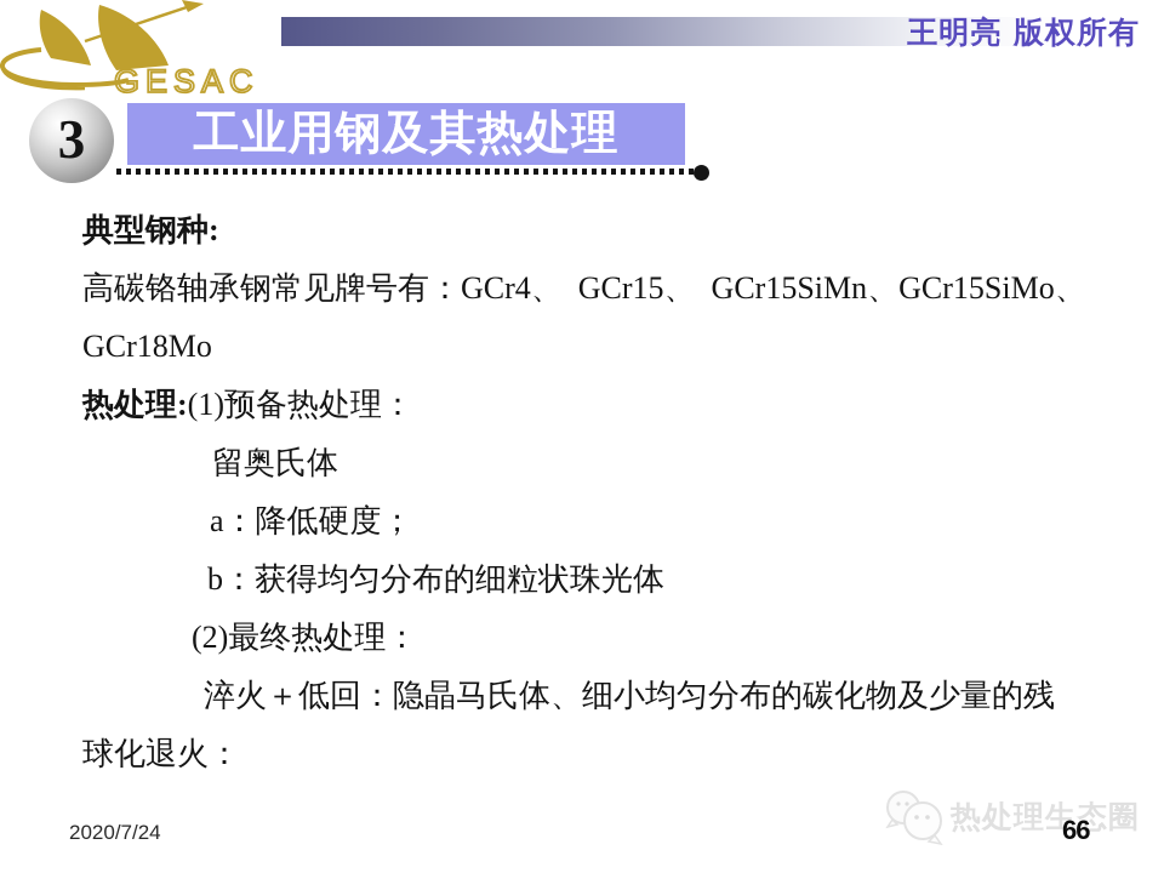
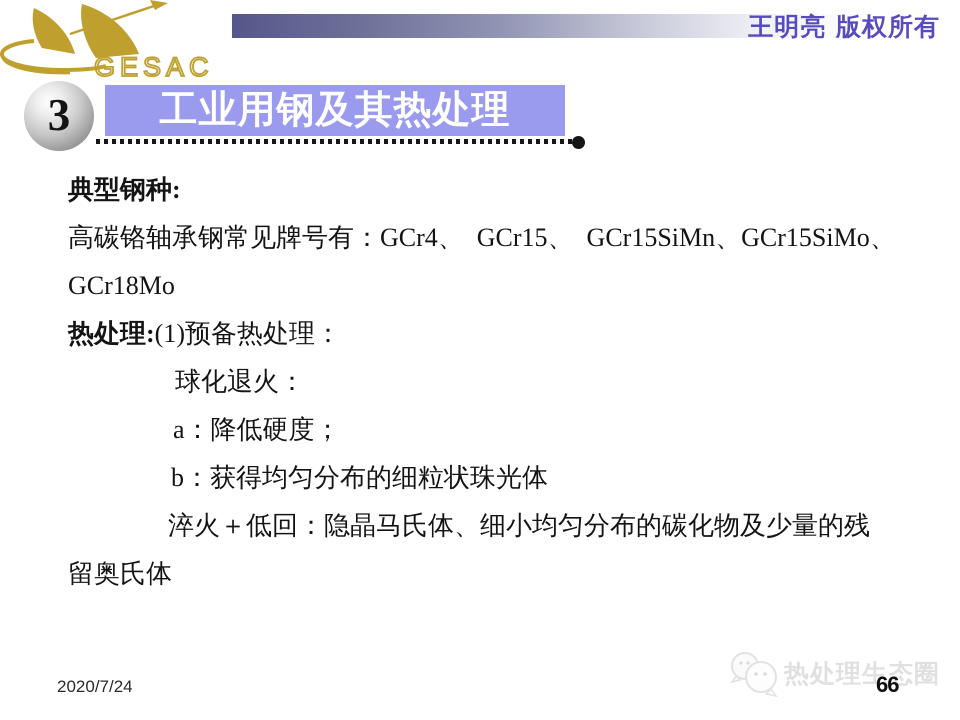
  GESAC
  王明亮 版权所有
  3
  工业用钢及其热处理
  典型钢种:
  高碳铬轴承钢常见牌号有：GCr4、 GCr15、 GCr15SiMn、GCr15SiMo、
  GCr18Mo
  热处理:(1)预备热处理：
- 留奥氏体
+ 球化退火：
  a：降低硬度；
  b：获得均匀分布的细粒状珠光体
- (2)最终热处理：
  淬火＋低回：隐晶马氏体、细小均匀分布的碳化物及少量的残
- 球化退火：
+ 留奥氏体
  2020/7/24
  热处理生态圈
  66
